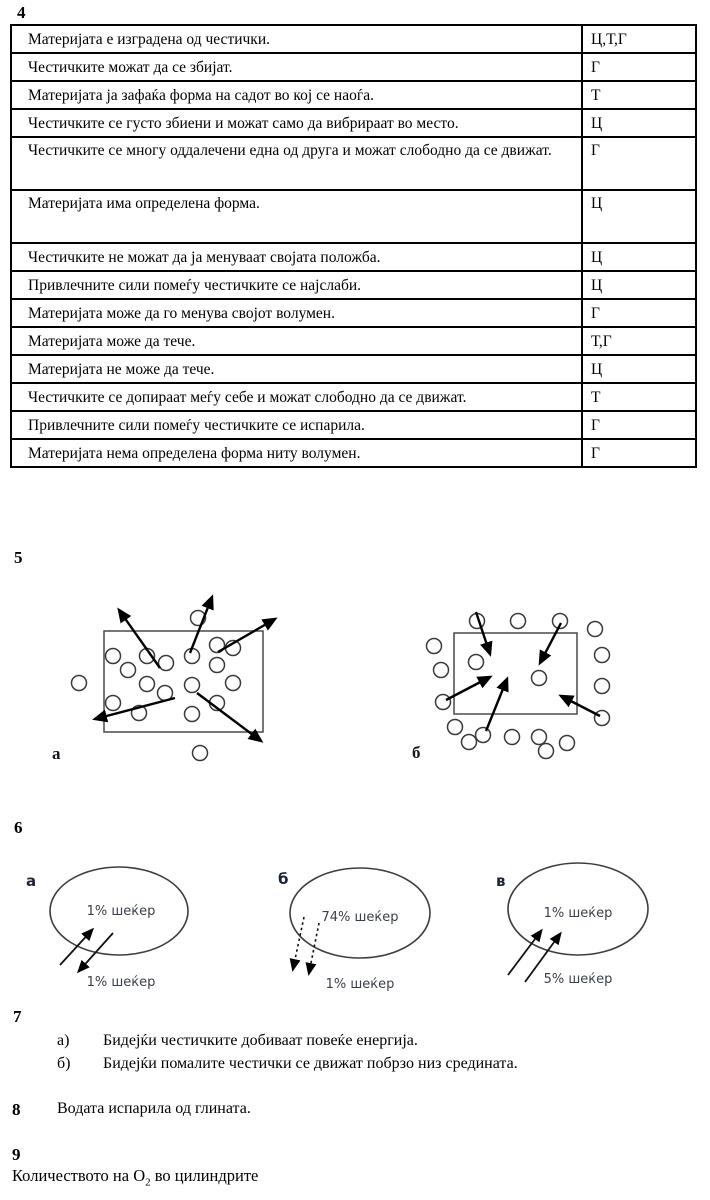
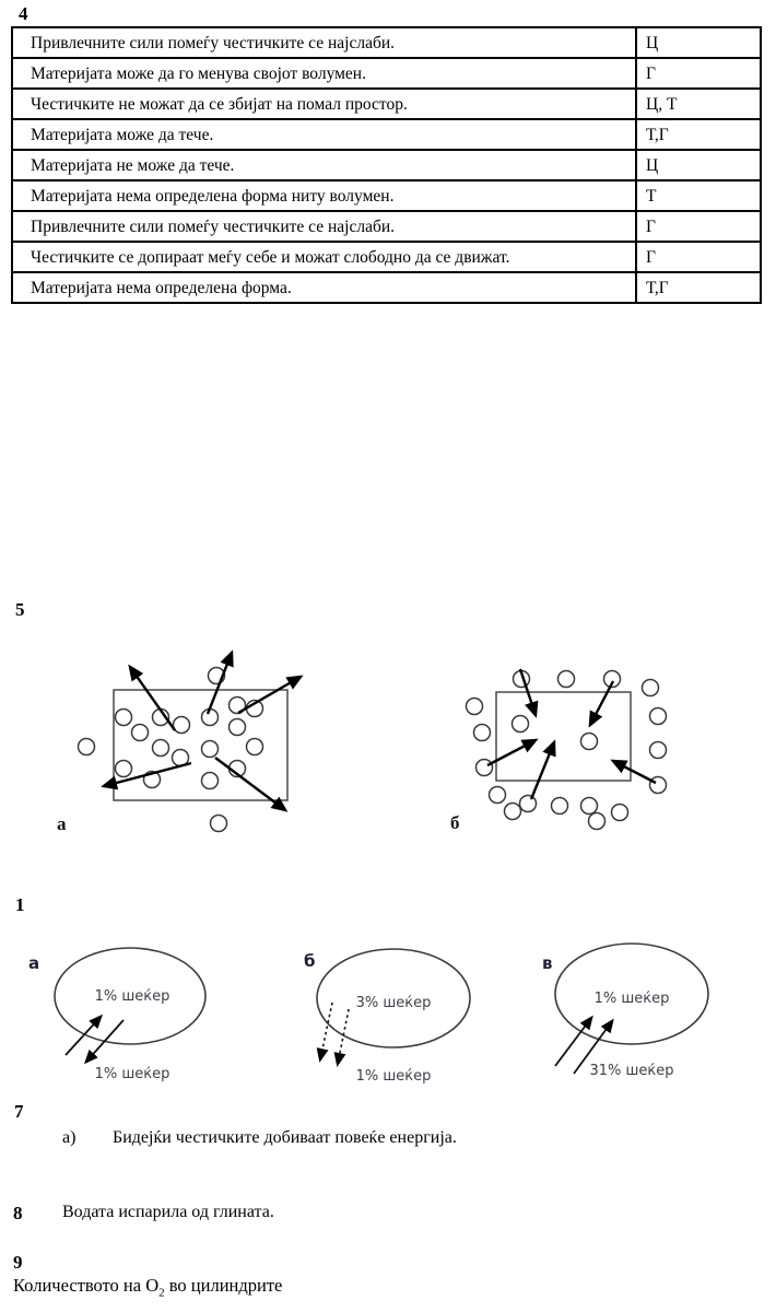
  4
- Материјата е изградена од честички.	Ц,Т,Г
- Честичките можат да се збијат.	Г
- Материјата ја зафаќа форма на садот во кој се наоѓа.	Т
- Честичките се густо збиени и можат само да вибрираат во место.	Ц
- Честичките се многу оддалечени една од друга и можат слободно да се движат.	Г
- Материјата има определена форма.	Ц
- Честичките не можат да ја менуваат својата положба.	Ц
  Привлечните сили помеѓу честичките се најслаби.	Ц
  Материјата може да го менува својот волумен.	Г
+ Честичките не можат да се збијат на помал простор.	Ц, Т
  Материјата може да тече.	Т,Г
  Материјата не може да тече.	Ц
- Честичките се допираат меѓу себе и можат слободно да се движат.	Т
+ Материјата нема определена форма ниту волумен.	Т
- Привлечните сили помеѓу честичките се испарила.	Г
+ Привлечните сили помеѓу честичките се најслаби.	Г
- Материјата нема определена форма ниту волумен.	Г
+ Честичките се допираат меѓу себе и можат слободно да се движат.	Г
+ Материјата нема определена форма.	Т,Г
  5
  а
  б
- 6
+ 1
  а
  1% шеќер
  1% шеќер
  б
- 74% шеќер
+ 3% шеќер
  1% шеќер
  в
  1% шеќер
- 5% шеќер
+ 31% шеќер
  7
  а)
  Бидејќи честичките добиваат повеќе енергија.
- б)
- Бидејќи помалите честички се движат побрзо низ средината.
  8
  Водата испарила од глината.
  9
  Количеството на O2 во цилиндрите
